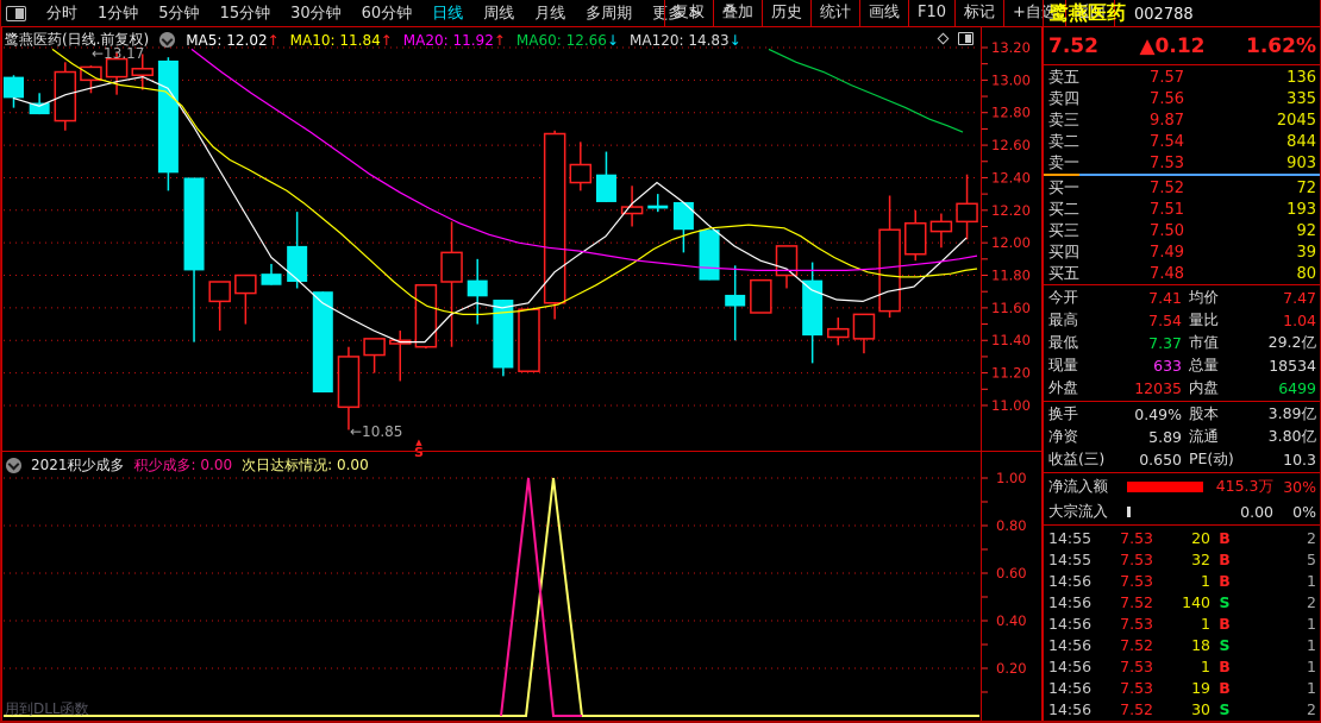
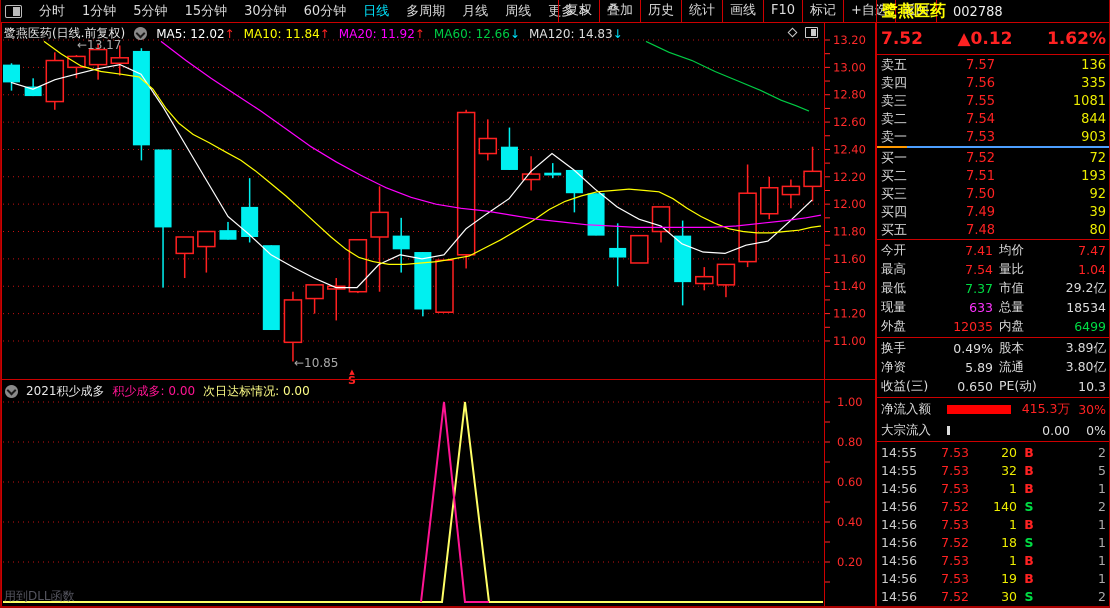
  分时
  1分钟
  5分钟
  15分钟
  30分钟
  60分钟
  日线
- 周线
+ 多周期
  月线
- 多周期
+ 周线
  更多 >
  复权
  叠加
  历史
  统计
  画线
  F10
  标记
  +自选
  返回
  13.20
  13.00
  12.80
  12.60
  12.40
  12.20
  12.00
  11.80
  11.60
  11.40
  11.20
  11.00
  1.00
  0.80
  0.60
  0.40
  0.20
  ←13.17
  ←10.85
  ▲
  S
  鹭燕医药(日线.前复权)
  MA5: 12.02↑
  MA10: 11.84↑
  MA20: 11.92↑
  MA60: 12.66↓
  MA120: 14.83↓
  2021积少成多
  积少成多: 0.00
  次日达标情况: 0.00
  用到DLL函数
  鹭燕医药
  002788
  7.52
  ▲0.12
  1.62%
  卖五
  7.57
  136
  卖四
  7.56
  335
  卖三
- 9.87
+ 7.55
- 2045
+ 1081
  卖二
  7.54
  844
  卖一
  7.53
  903
  买一
  7.52
  72
  买二
  7.51
  193
  买三
  7.50
  92
  买四
  7.49
  39
  买五
  7.48
  80
  今开
  7.41
  均价
  7.47
  最高
  7.54
  量比
  1.04
  最低
  7.37
  市值
  29.2亿
  现量
  633
  总量
  18534
  外盘
  12035
  内盘
  6499
  换手
  0.49%
  股本
  3.89亿
  净资
  5.89
  流通
  3.80亿
  收益(三)
  0.650
  PE(动)
  10.3
  净流入额
  415.3万
  30%
  大宗流入
  0.00
  0%
  14:55
  7.53
  20
  B
  2
  14:55
  7.53
  32
  B
  5
  14:56
  7.53
  1
  B
  1
  14:56
  7.52
  140
  S
  2
  14:56
  7.53
  1
  B
  1
  14:56
  7.52
  18
  S
  1
  14:56
  7.53
  1
  B
  1
  14:56
  7.53
  19
  B
  1
  14:56
  7.52
  30
  S
  2
